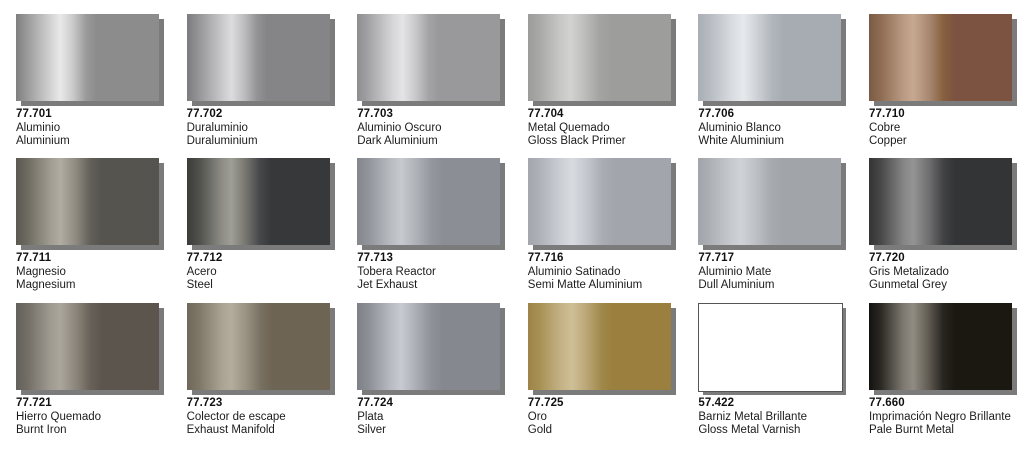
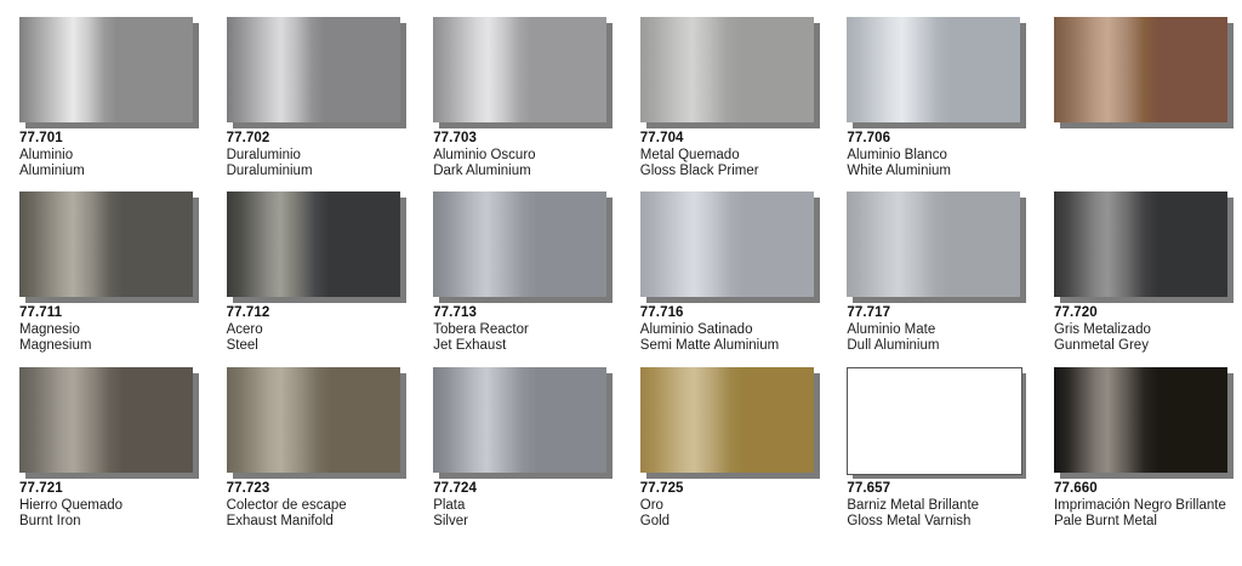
  77.701
  Aluminio
  Aluminium
  77.702
  Duraluminio
  Duraluminium
  77.703
  Aluminio Oscuro
  Dark Aluminium
  77.704
  Metal Quemado
  Gloss Black Primer
  77.706
  Aluminio Blanco
  White Aluminium
- 77.710
- Cobre
- Copper
  77.711
  Magnesio
  Magnesium
  77.712
  Acero
  Steel
  77.713
  Tobera Reactor
  Jet Exhaust
  77.716
  Aluminio Satinado
  Semi Matte Aluminium
  77.717
  Aluminio Mate
  Dull Aluminium
  77.720
  Gris Metalizado
  Gunmetal Grey
  77.721
  Hierro Quemado
  Burnt Iron
  77.723
  Colector de escape
  Exhaust Manifold
  77.724
  Plata
  Silver
  77.725
  Oro
  Gold
- 57.422
+ 77.657
  Barniz Metal Brillante
  Gloss Metal Varnish
  77.660
  Imprimación Negro Brillante
  Pale Burnt Metal
